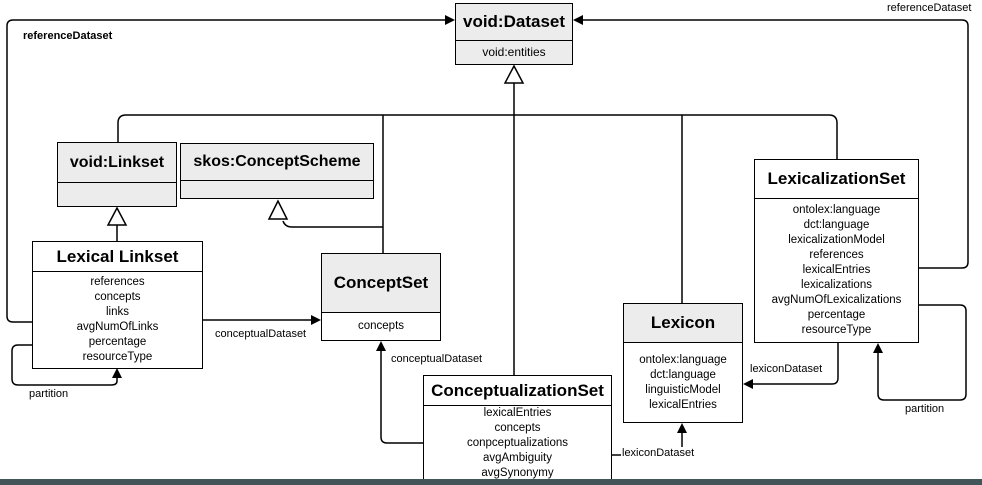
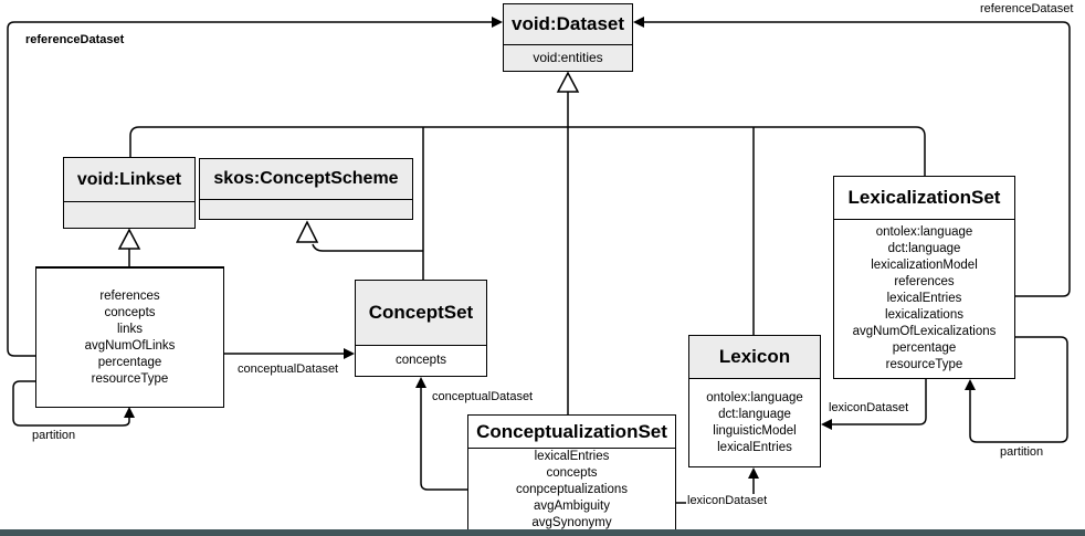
  void:Dataset
  void:entities
  void:Linkset
  skos:ConceptScheme
- Lexical Linkset
  references
  concepts
  links
  avgNumOfLinks
  percentage
  resourceType
  ConceptSet
  concepts
  ConceptualizationSet
  lexicalEntries
  concepts
  conpceptualizations
  avgAmbiguity
  avgSynonymy
  Lexicon
  ontolex:language
  dct:language
  linguisticModel
  lexicalEntries
  LexicalizationSet
  ontolex:language
  dct:language
  lexicalizationModel
  references
  lexicalEntries
  lexicalizations
  avgNumOfLexicalizations
  percentage
  resourceType
  referenceDataset
  referenceDataset
  conceptualDataset
  conceptualDataset
  lexiconDataset
  lexiconDataset
  partition
  partition
